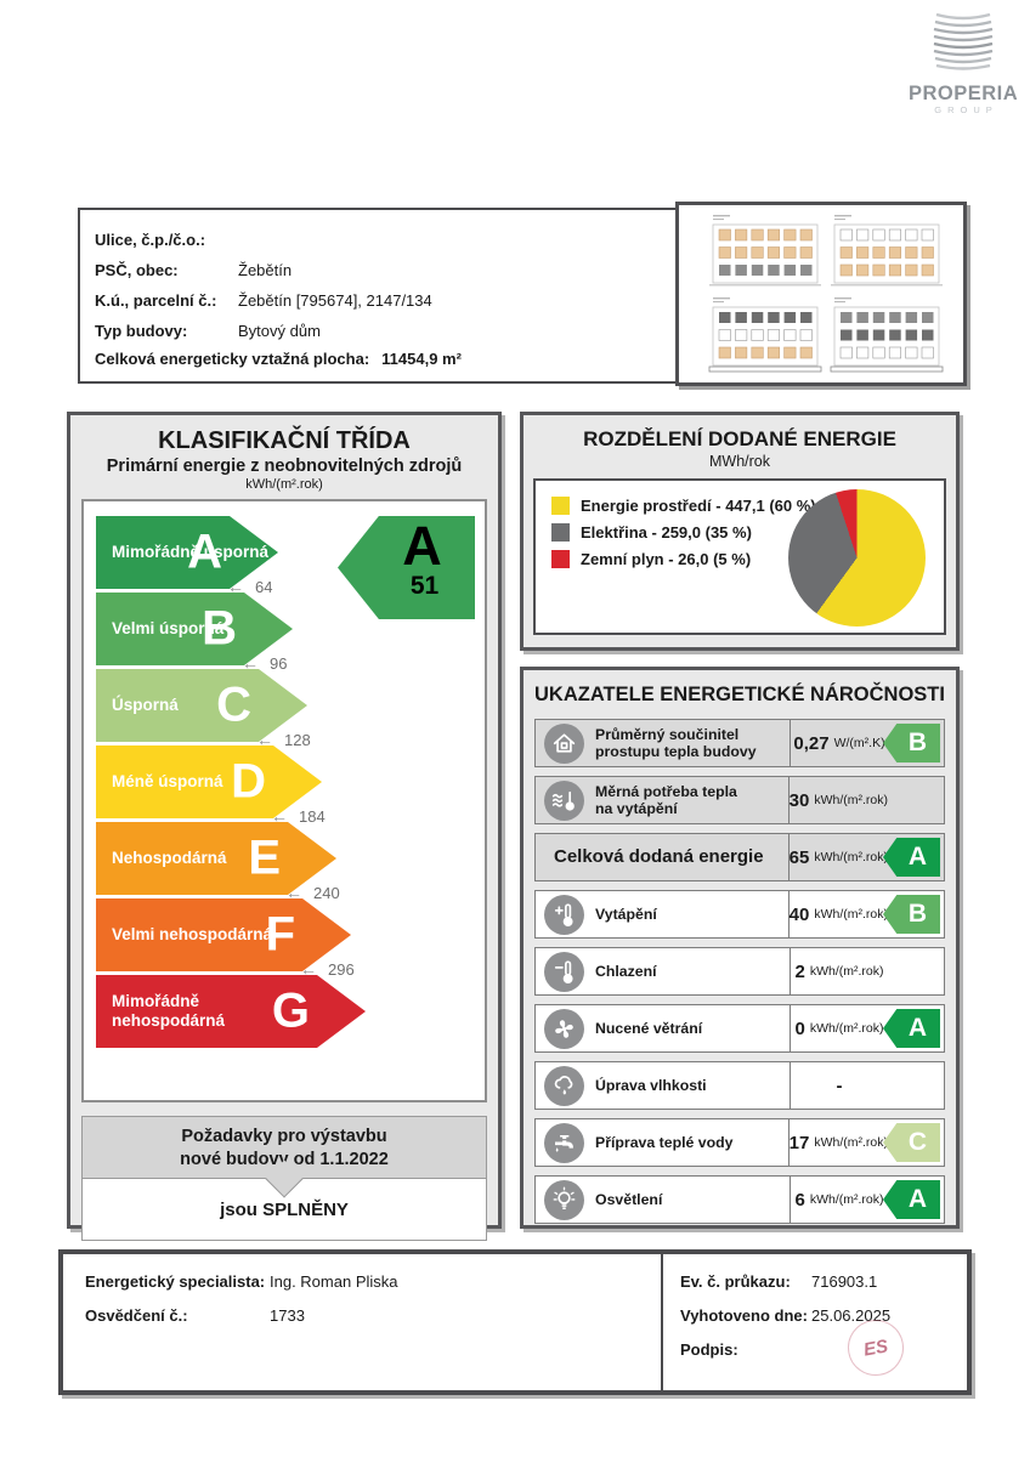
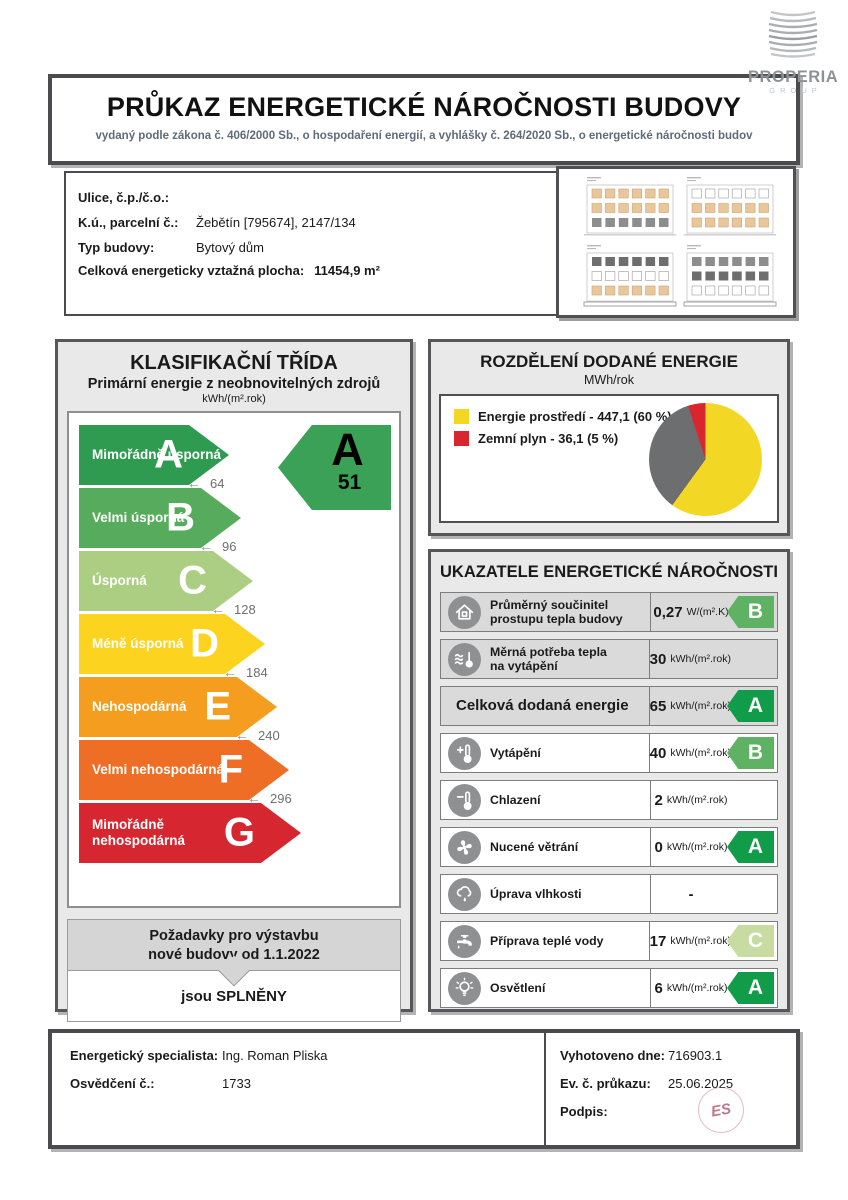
  PROPERIA
  GROUP
+ PRŮKAZ ENERGETICKÉ NÁROČNOSTI BUDOVY
+ vydaný podle zákona č. 406/2000 Sb., o hospodaření energií, a vyhlášky č. 264/2020 Sb., o energetické náročnosti budov
  Ulice, č.p./č.o.:
- PSČ, obec:
- Žebětín
  K.ú., parcelní č.:
  Žebětín [795674], 2147/134
  Typ budovy:
  Bytový dům
  Celková energeticky vztažná plocha: 11454,9 m²
  KLASIFIKAČNÍ TŘÍDA
  Primární energie z neobnovitelných zdrojů
  kWh/(m².rok)
  Mimořádně úsporná
  A
  64
  Velmi úsporná
  B
  96
  Úsporná
  C
  128
  Méně úsporná
  D
  184
  Nehospodárná
  E
  240
  Velmi nehospodárná
  F
  296
  Mimořádně nehospodárná
  G
  A
  51
  Požadavky pro výstavbu
  nové budov od 1.1.2022
  jsou SPLNĚNY
  ROZDĚLENÍ DODANÉ ENERGIE
  MWh/rok
  Energie prostředí - 447,1 (60 %
- Elektřina - 259,0 (35 %)
- Zemní plyn - 26,0 (5 %)
+ Zemní plyn - 36,1 (5 %)
  UKAZATELE ENERGETICKÉ NÁROČNOSTI
  Průměrný součinitel
  prostupu tepla budovy
  0,27
  W/(m².K)
  B
  Měrná potřeba tepla
  na vytápění
  30
  kWh/(m².rok)
  Celková dodaná energie
  65
  kWh/(m².rok
  A
  Vytápění
  40
  kWh/(m².rok
  B
  Chlazení
  2
  kWh/(m².rok)
  Nucené větrání
  0
  kWh/(m².rok)
  A
  Úprava vlhkosti
  -
  Příprava teplé vody
  17
  kWh/(m².rok
  C
  Osvětlení
  6
  kWh/(m².rok)
  A
  Energetický specialista:
  Ing. Roman Pliska
  Osvědčení č.:
  1733
- Ev. č. průkazu:
+ Vyhotoveno dne:
  716903.1
- Vyhotoveno dne:
+ Ev. č. průkazu:
  25.06.2025
  Podpis:
